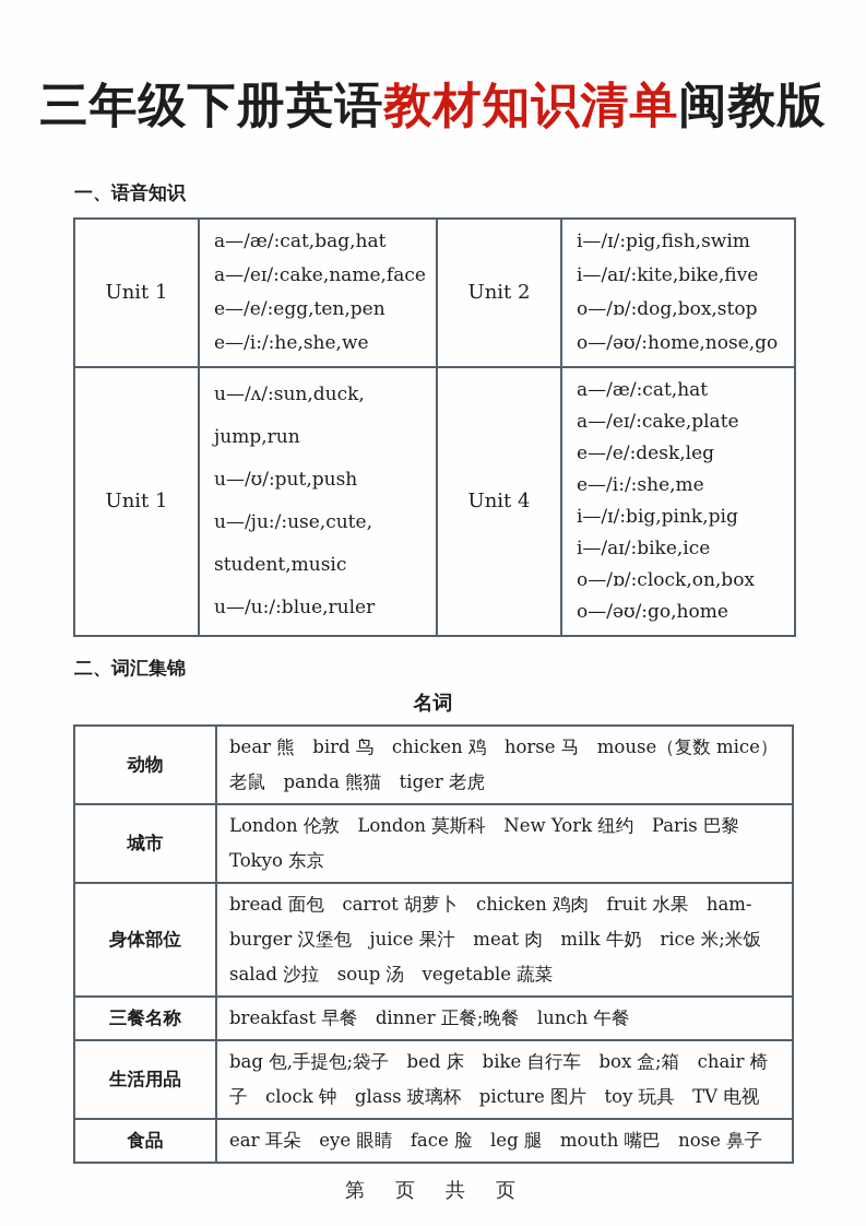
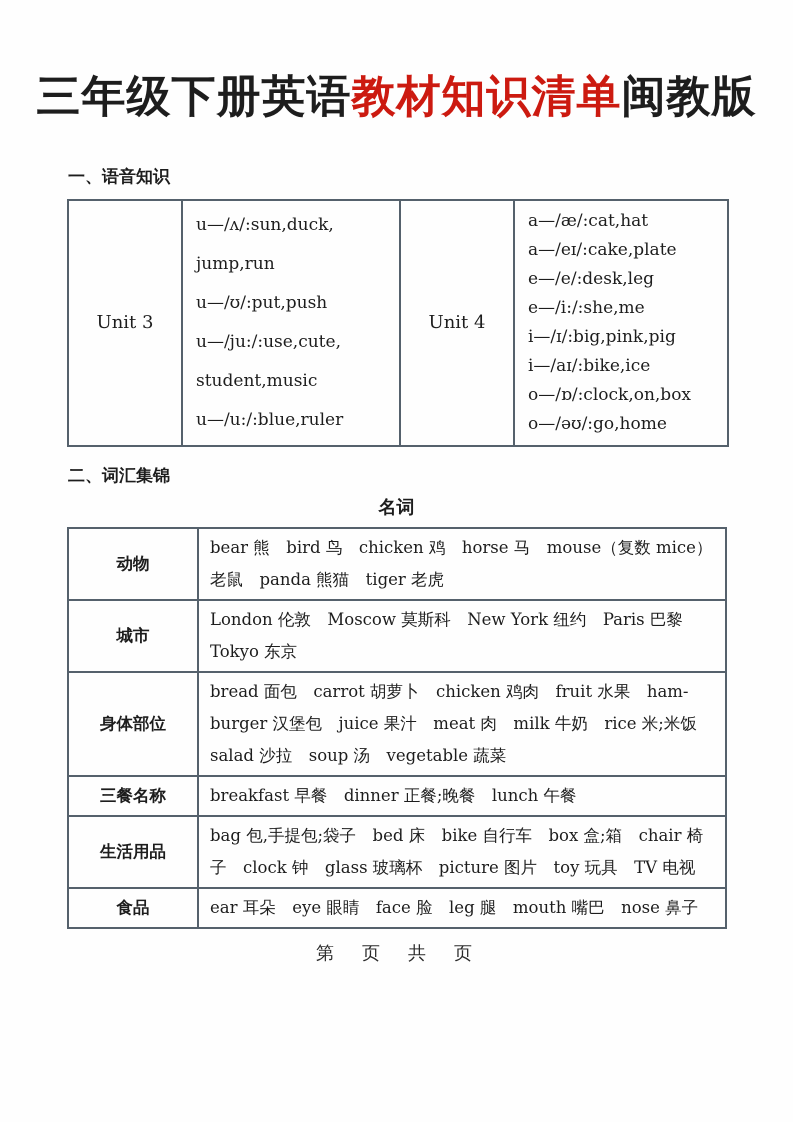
  三年级下册英语教材知识清单闽教版
  一、语音知识
- Unit 1	a—/æ/:cat,bag,hata—/eɪ/:cake,name,facee—/e/:egg,ten,pene—/i:/:he,she,we	Unit 2	i—/ɪ/:pig,fish,swimi—/aɪ/:kite,bike,fiveo—/ɒ/:dog,box,stopo—/əʊ/:home,nose,go
- Unit 1	u—/ʌ/:sun,duck,jump,runu—/ʊ/:put,pushu—/ju:/:use,cute,student,musicu—/u:/:blue,ruler	Unit 4	a—/æ/:cat,hata—/eɪ/:cake,platee—/e/:desk,lege—/i:/:she,mei—/ɪ/:big,pink,pigi—/aɪ/:bike,iceo—/ɒ/:clock,on,boxo—/əʊ/:go,home
+ Unit 3	u—/ʌ/:sun,duck,jump,runu—/ʊ/:put,pushu—/ju:/:use,cute,student,musicu—/u:/:blue,ruler	Unit 4	a—/æ/:cat,hata—/eɪ/:cake,platee—/e/:desk,lege—/i:/:she,mei—/ɪ/:big,pink,pigi—/aɪ/:bike,iceo—/ɒ/:clock,on,boxo—/əʊ/:go,home
  二、词汇集锦
  名词
  动物	bear 熊 bird 鸟 chicken 鸡 horse 马 mouse（复数 mice）老鼠 panda 熊猫 tiger 老虎
- 城市	London 伦敦 London 莫斯科 New York 纽约 Paris 巴黎 Tokyo 东京
+ 城市	London 伦敦 Moscow 莫斯科 New York 纽约 Paris 巴黎 Tokyo 东京
  身体部位	bread 面包 carrot 胡萝卜 chicken 鸡肉 fruit 水果 ham-burger 汉堡包 juice 果汁 meat 肉 milk 牛奶 rice 米;米饭 salad 沙拉 soup 汤 vegetable 蔬菜
  三餐名称	breakfast 早餐 dinner 正餐;晚餐 lunch 午餐
  生活用品	bag 包,手提包;袋子 bed 床 bike 自行车 box 盒;箱 chair 椅子 clock 钟 glass 玻璃杯 picture 图片 toy 玩具 TV 电视
  食品	ear 耳朵 eye 眼睛 face 脸 leg 腿 mouth 嘴巴 nose 鼻子
  第 页 共 页
